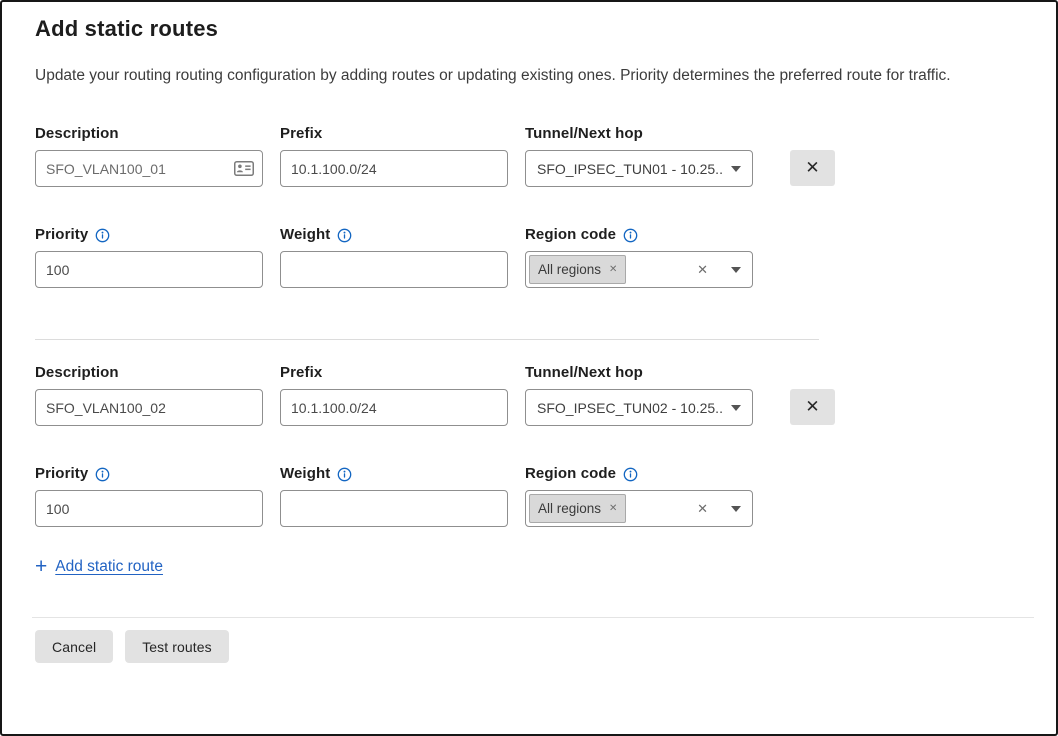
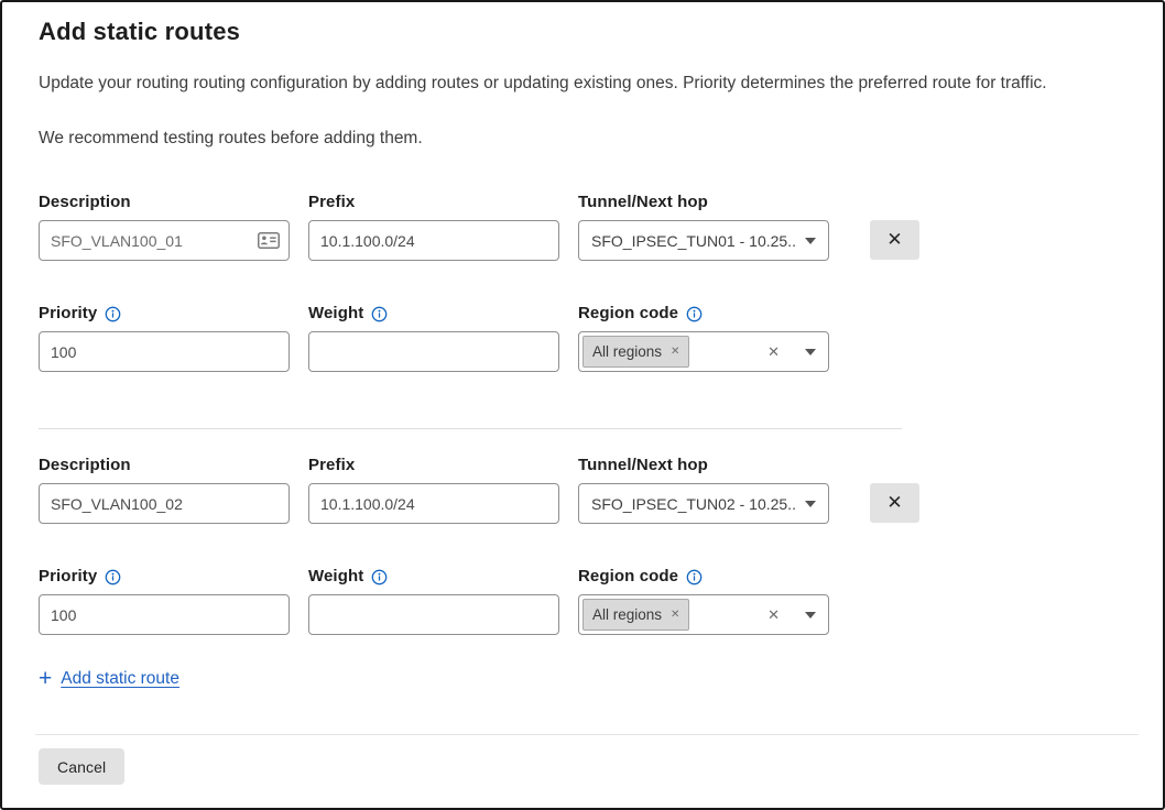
  Add static routes
  Update your routing routing configuration by adding routes or updating existing ones. Priority determines the preferred route for traffic.
+ We recommend testing routes before adding them.
  Description
  SFO_VLAN100_01
  Prefix
  10.1.100.0/24
  Tunnel/Next hop
  SFO_IPSEC_TUN01 - 10.25..
  ✕
  Priority
  100
  Weight
  Region code
  All regions
  ✕
  ✕
  Description
  SFO_VLAN100_02
  Prefix
  10.1.100.0/24
  Tunnel/Next hop
  SFO_IPSEC_TUN02 - 10.25..
  ✕
  Priority
  100
  Weight
  Region code
  All regions
  ✕
  ✕
  +
  Add static route
  Cancel
- Test routes
